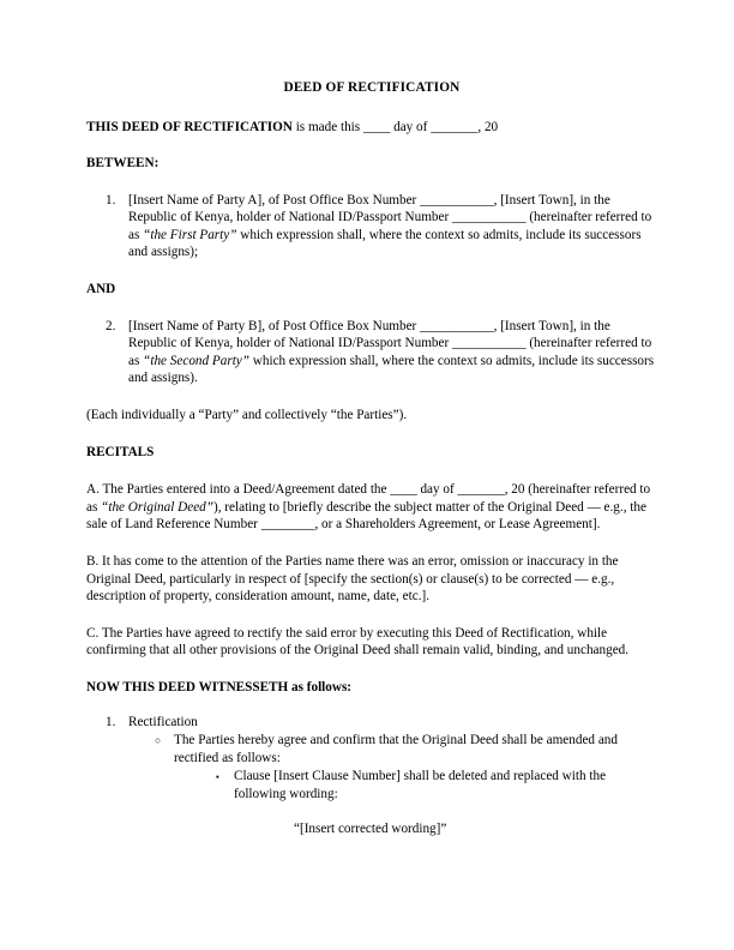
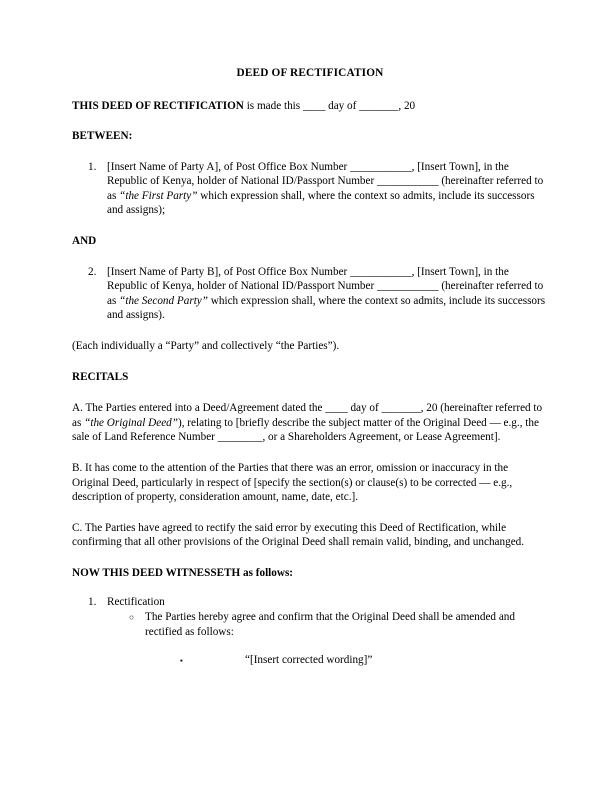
  DEED OF RECTIFICATION
  THIS DEED OF RECTIFICATION is made this ____ day of _______, 20
  BETWEEN:
  1.
  [Insert Name of Party A], of Post Office Box Number ___________, [Insert Town], in the Republic of Kenya, holder of National ID/Passport Number ___________ (hereinafter referred to as “the First Party” which expression shall, where the context so admits, include its successors and assigns);
  AND
  2.
  [Insert Name of Party B], of Post Office Box Number ___________, [Insert Town], in the Republic of Kenya, holder of National ID/Passport Number ___________ (hereinafter referred to as “the Second Party” which expression shall, where the context so admits, include its successors and assigns).
  (Each individually a “Party” and collectively “the Parties”).
  RECITALS
  A. The Parties entered into a Deed/Agreement dated the ____ day of _______, 20 (hereinafter referred to as “the Original Deed”), relating to [briefly describe the subject matter of the Original Deed — e.g., the sale of Land Reference Number ________, or a Shareholders Agreement, or Lease Agreement].
- B. It has come to the attention of the Parties name there was an error, omission or inaccuracy in the Original Deed, particularly in respect of [specify the section(s) or clause(s) to be corrected — e.g., description of property, consideration amount, name, date, etc.].
+ B. It has come to the attention of the Parties that there was an error, omission or inaccuracy in the Original Deed, particularly in respect of [specify the section(s) or clause(s) to be corrected — e.g., description of property, consideration amount, name, date, etc.].
  C. The Parties have agreed to rectify the said error by executing this Deed of Rectification, while confirming that all other provisions of the Original Deed shall remain valid, binding, and unchanged.
  NOW THIS DEED WITNESSETH as follows:
  1.
  Rectification
  ○
  The Parties hereby agree and confirm that the Original Deed shall be amended and rectified as follows:
  ▪
- Clause [Insert Clause Number] shall be deleted and replaced with the following wording:
  “[Insert corrected wording]”
